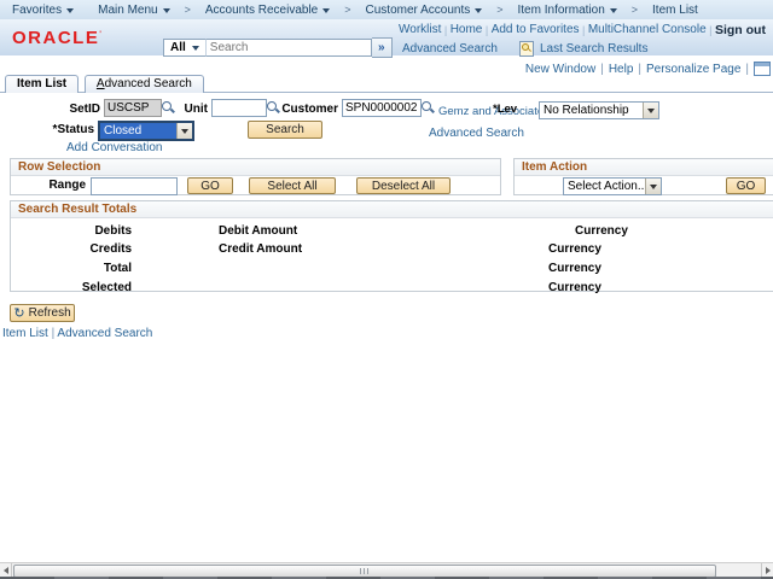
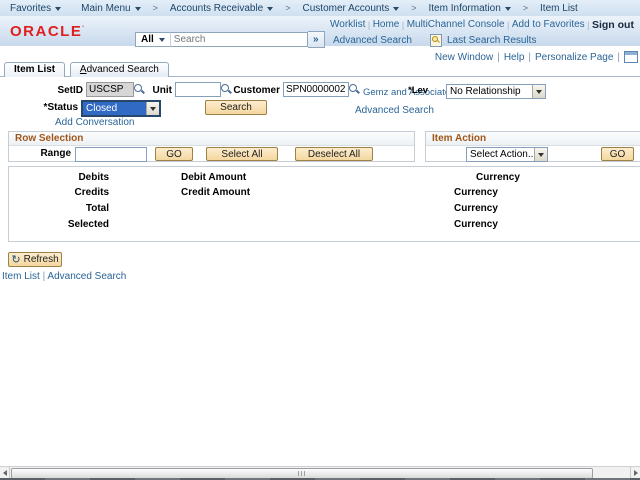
  Favorites
  Main Menu
  >
  Accounts Receivable
  >
  Customer Accounts
  >
  Item Information
  >
  Item List
  ORACLE
  Worklist
  |
  Home
  |
- Add to Favorites
+ MultiChannel Console
  |
- MultiChannel Console
+ Add to Favorites
  |
  Sign out
  All
  Search
  »
  Advanced Search
  Last Search Results
  New Window
  |
  Help
  |
  Personalize Page
  |
  Item List
  Advanced Search
  SetID
  USCSP
  Unit
  Customer
  SPN0000002
  Gemz and Associat
  *Lev
  No Relationship
  *Status
  Closed
  Search
  Advanced Search
  Add Conversation
  Row Selection
  Range
  GO
  Select All
  Deselect All
  Item Action
  Select Action..
  GO
- Search Result Totals
  Debits
  Debit Amount
  Currency
  Credits
  Credit Amount
  Currency
  Total
  Currency
  Selected
  Currency
  ↻
  Refresh
  Item List | Advanced Search
